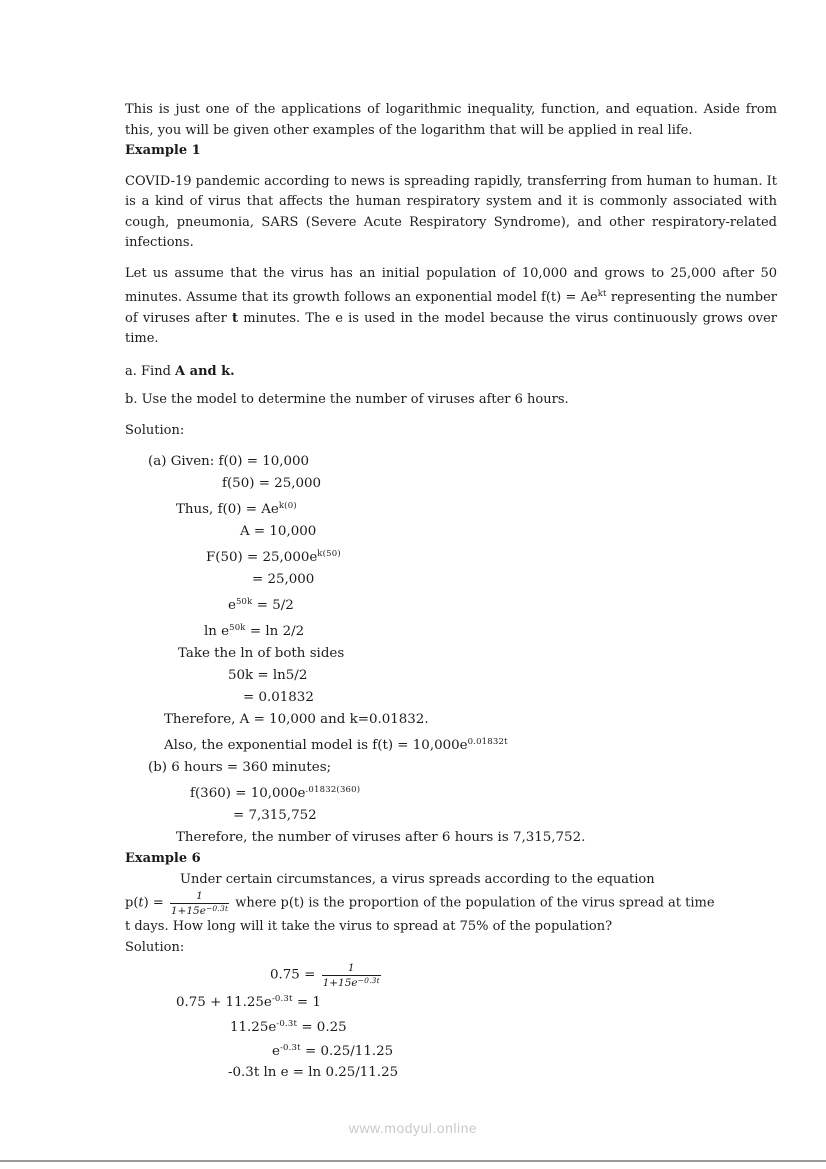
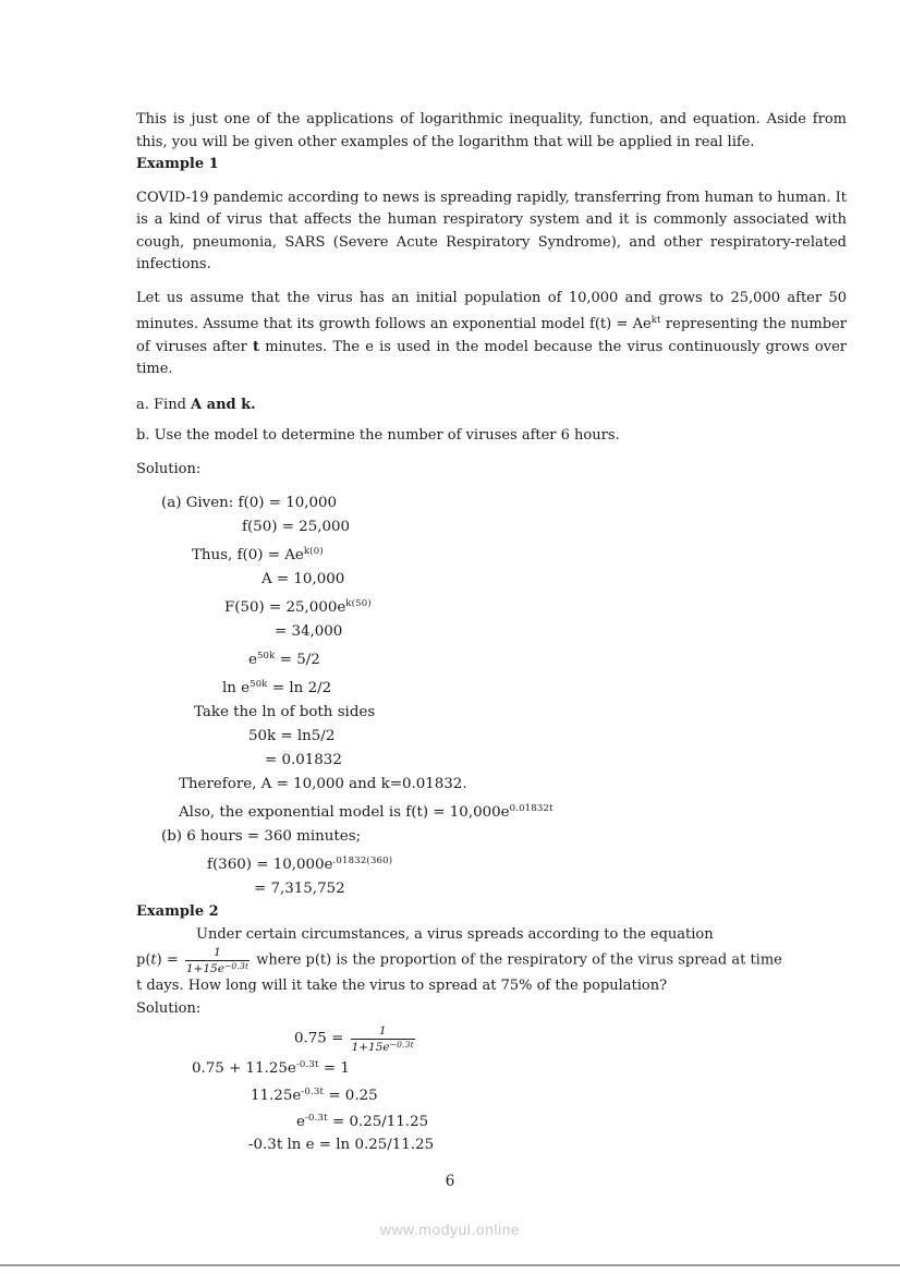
  This is just one of the applications of logarithmic inequality, function, and equation. Aside from this, you will be given other examples of the logarithm that will be applied in real life.
  Example 1
  COVID-19 pandemic according to news is spreading rapidly, transferring from human to human. It is a kind of virus that affects the human respiratory system and it is commonly associated with cough, pneumonia, SARS (Severe Acute Respiratory Syndrome), and other respiratory-related infections.
  Let us assume that the virus has an initial population of 10,000 and grows to 25,000 after 50 minutes. Assume that its growth follows an exponential model f(t) = Aekt representing the number of viruses after t minutes. The e is used in the model because the virus continuously grows over time.
  a. Find A and k.
  b. Use the model to determine the number of viruses after 6 hours.
  Solution:
  (a) Given: f(0) = 10,000
  f(50) = 25,000
  Thus, f(0) = Aek(0)
  A = 10,000
  F(50) = 25,000ek(50)
- = 25,000
+ = 34,000
  e50k = 5/2
  ln e50k = ln 2/2
  Take the ln of both sides
  50k = ln5/2
  = 0.01832
  Therefore, A = 10,000 and k=0.01832.
  Also, the exponential model is f(t) = 10,000e0.01832t
  (b) 6 hours = 360 minutes;
  f(360) = 10,000e.01832(360)
  = 7,315,752
- Therefore, the number of viruses after 6 hours is 7,315,752.
- Example 6
+ Example 2
  Under certain circumstances, a virus spreads according to the equation
  p(t) =
  1
  1+15e−0.3t
- where p(t) is the proportion of the population of the virus spread at time
+ where p(t) is the proportion of the respiratory of the virus spread at time
  t days. How long will it take the virus to spread at 75% of the population?
  Solution:
  0.75 =
  1
  1+15e−0.3t
  0.75 + 11.25e-0.3t = 1
  11.25e-0.3t = 0.25
  e-0.3t = 0.25/11.25
  -0.3t ln e = ln 0.25/11.25
+ 6
  www.modyul.online
